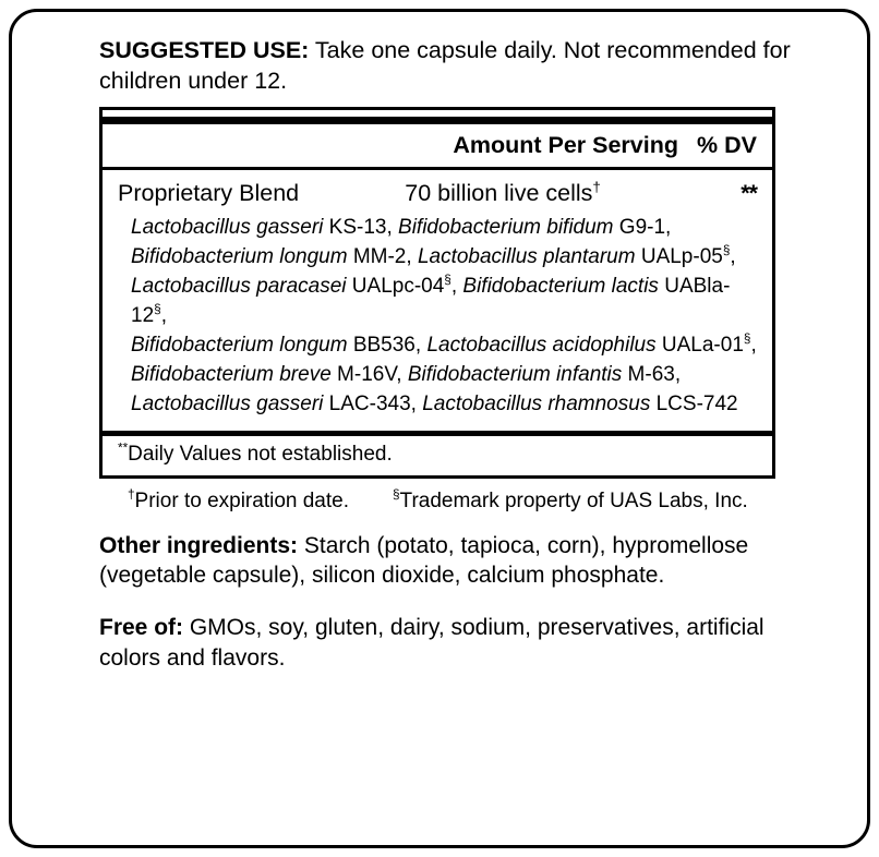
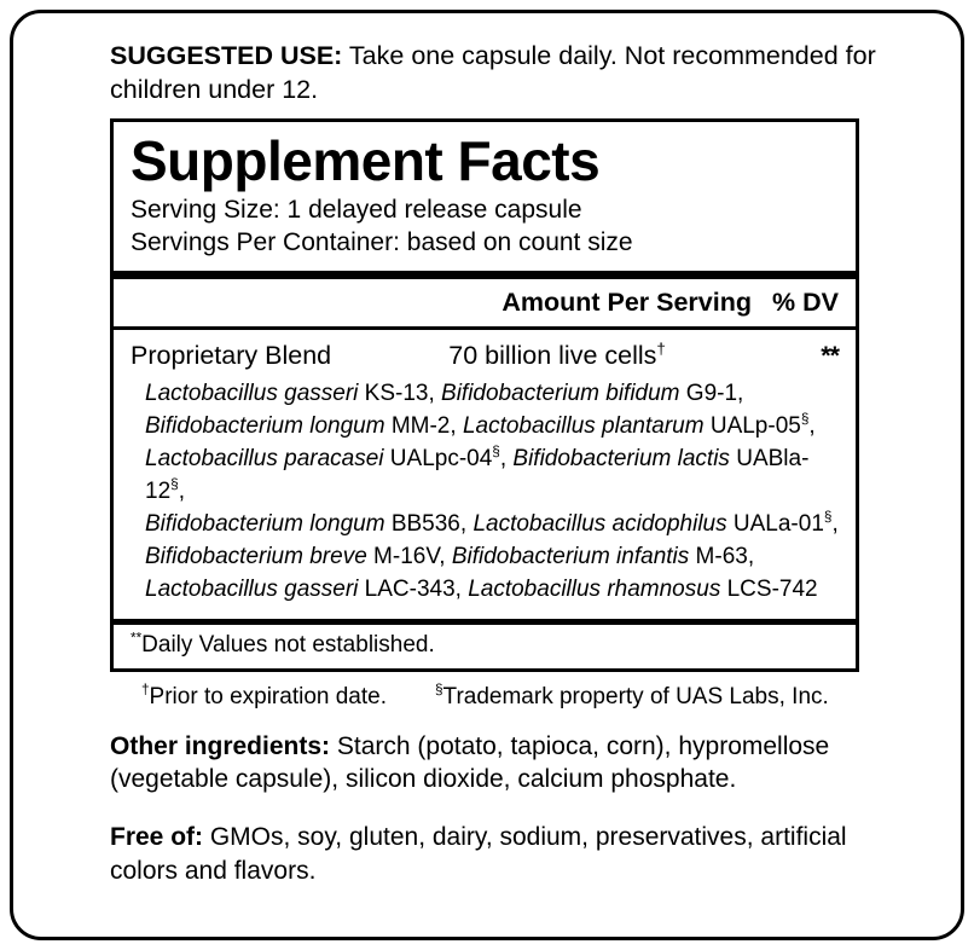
  SUGGESTED USE: Take one capsule daily. Not recommended for children under 12.
+ Supplement Facts
+ Serving Size: 1 delayed release capsule
+ Servings Per Container: based on count size
  Amount Per Serving
  % DV
  Proprietary Blend
  70 billion live cells†
  **
  Lactobacillus gasseri KS-13, Bifidobacterium bifidum G9-1,
  Bifidobacterium longum MM-2, Lactobacillus plantarum UALp-05§,
  Lactobacillus paracasei UALpc-04§, Bifidobacterium lactis UABla-12§,
  Bifidobacterium longum BB536, Lactobacillus acidophilus UALa-01§,
  Bifidobacterium breve M-16V, Bifidobacterium infantis M-63,
  Lactobacillus gasseri LAC-343, Lactobacillus rhamnosus LCS-742
  **Daily Values not established.
  †Prior to expiration date.
  §Trademark property of UAS Labs, Inc.
  Other ingredients: Starch (potato, tapioca, corn), hypromellose (vegetable capsule), silicon dioxide, calcium phosphate.
  Free of: GMOs, soy, gluten, dairy, sodium, preservatives, artificial colors and flavors.
